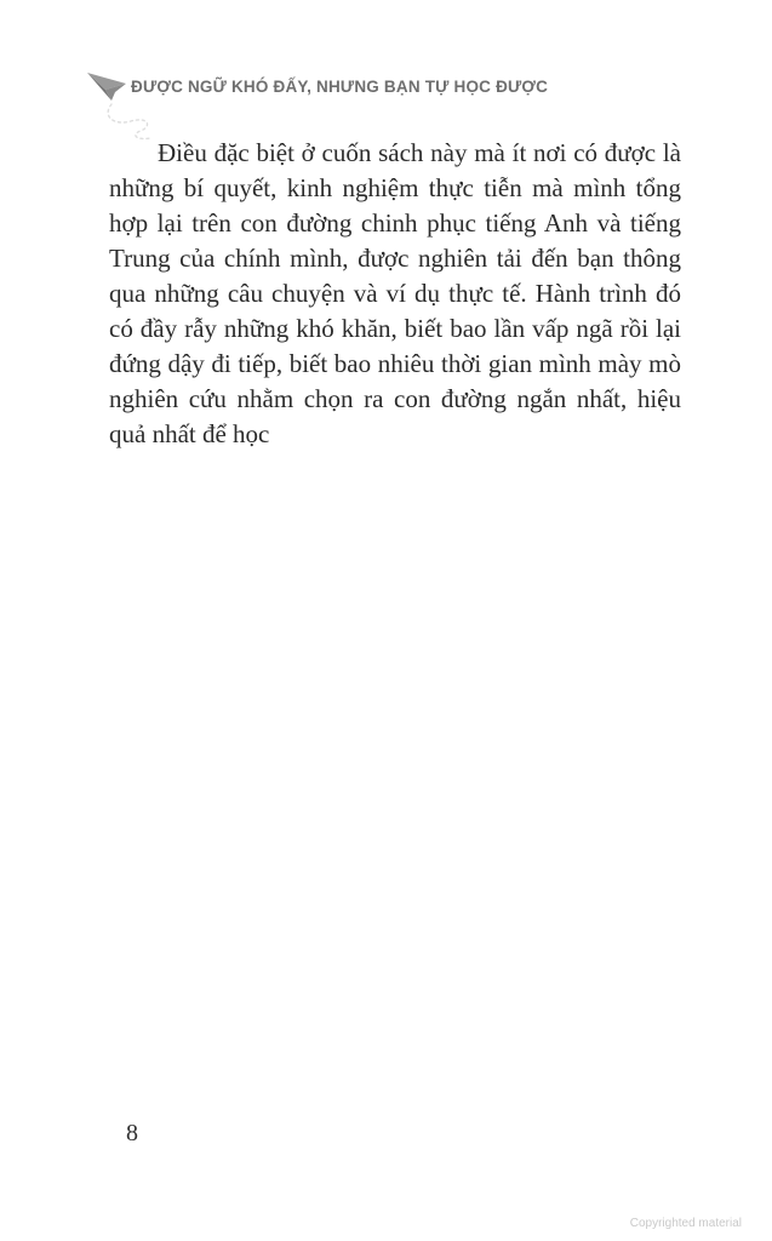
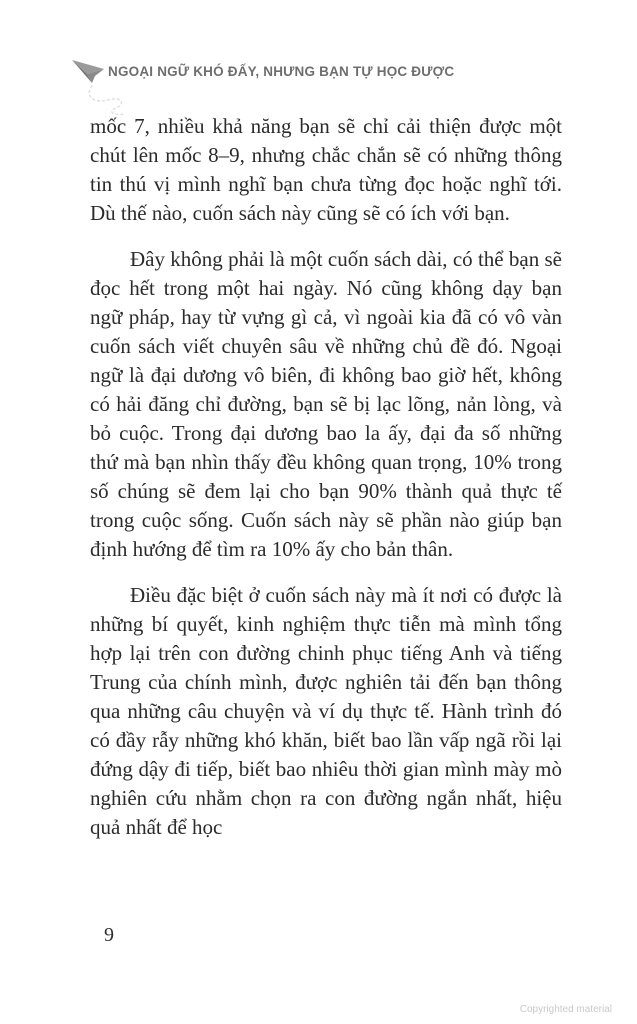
- ĐƯỢC NGỮ KHÓ ĐẤY, NHƯNG BẠN TỰ HỌC ĐƯỢC
+ NGOẠI NGỮ KHÓ ĐẤY, NHƯNG BẠN TỰ HỌC ĐƯỢC
+ mốc 7, nhiều khả năng bạn sẽ chỉ cải thiện được một chút lên mốc 8–9, nhưng chắc chắn sẽ có những thông tin thú vị mình nghĩ bạn chưa từng đọc hoặc nghĩ tới. Dù thế nào, cuốn sách này cũng sẽ có ích với bạn.
+ Đây không phải là một cuốn sách dài, có thể bạn sẽ đọc hết trong một hai ngày. Nó cũng không dạy bạn ngữ pháp, hay từ vựng gì cả, vì ngoài kia đã có vô vàn cuốn sách viết chuyên sâu về những chủ đề đó. Ngoại ngữ là đại dương vô biên, đi không bao giờ hết, không có hải đăng chỉ đường, bạn sẽ bị lạc lõng, nản lòng, và bỏ cuộc. Trong đại dương bao la ấy, đại đa số những thứ mà bạn nhìn thấy đều không quan trọng, 10% trong số chúng sẽ đem lại cho bạn 90% thành quả thực tế trong cuộc sống. Cuốn sách này sẽ phần nào giúp bạn định hướng để tìm ra 10% ấy cho bản thân.
  Điều đặc biệt ở cuốn sách này mà ít nơi có được là những bí quyết, kinh nghiệm thực tiễn mà mình tổng hợp lại trên con đường chinh phục tiếng Anh và tiếng Trung của chính mình, được nghiên tải đến bạn thông qua những câu chuyện và ví dụ thực tế. Hành trình đó có đầy rẫy những khó khăn, biết bao lần vấp ngã rồi lại đứng dậy đi tiếp, biết bao nhiêu thời gian mình mày mò nghiên cứu nhằm chọn ra con đường ngắn nhất, hiệu quả nhất để học
- 8
+ 9
  Copyrighted material
